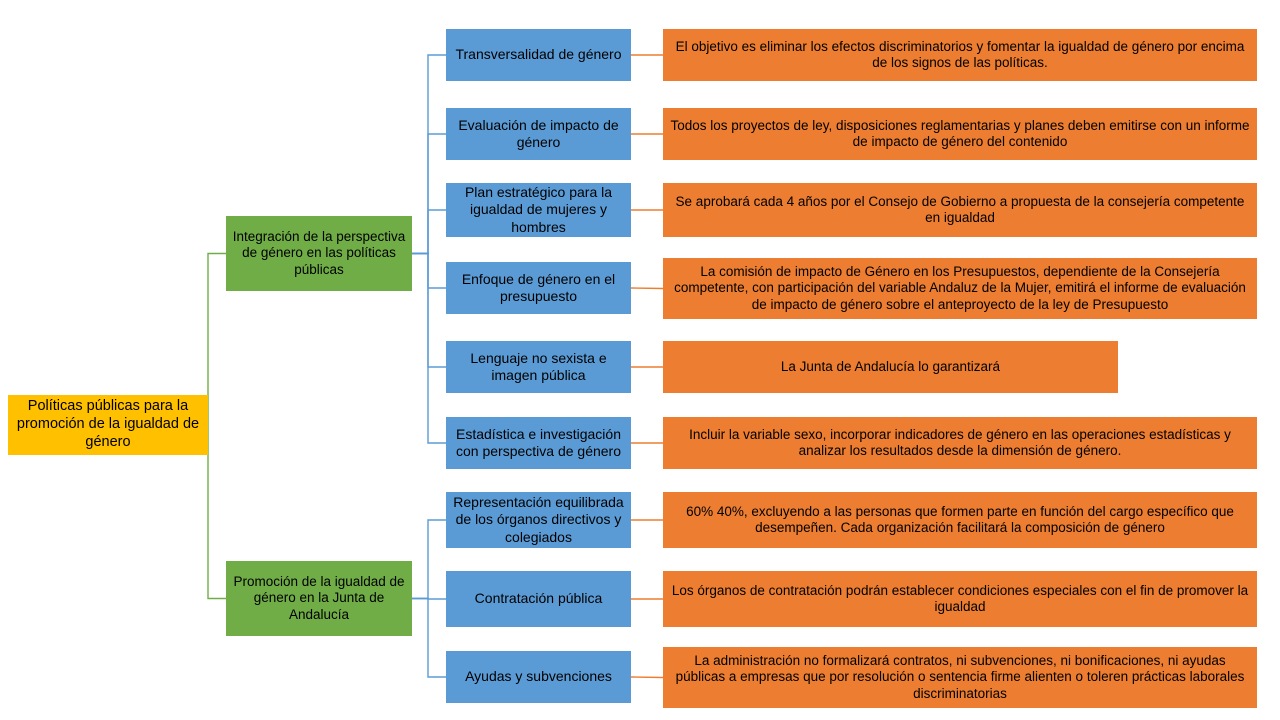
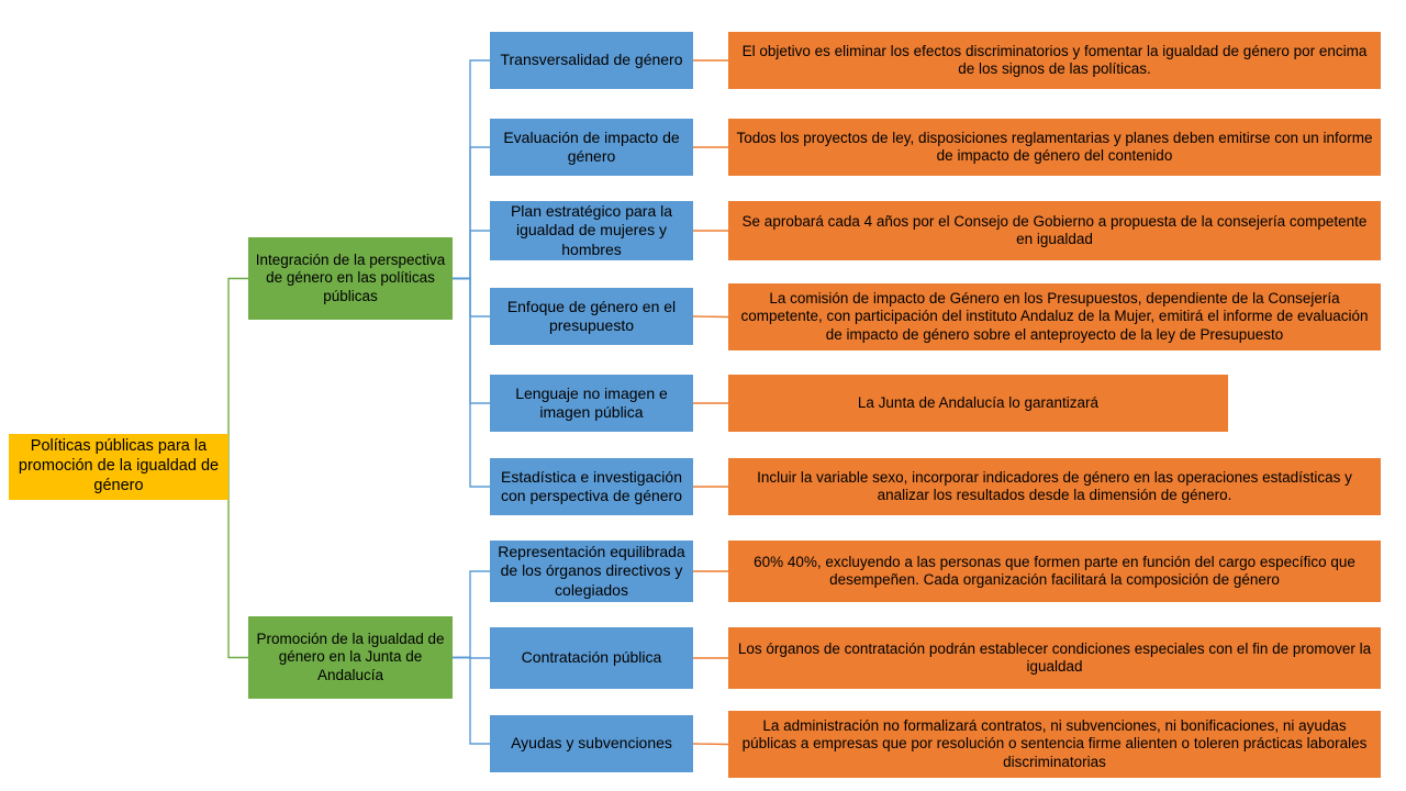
  Políticas públicas para la promoción de la igualdad de género
  Integración de la perspectiva de género en las políticas públicas
  Promoción de la igualdad de género en la Junta de Andalucía
  Transversalidad de género
  El objetivo es eliminar los efectos discriminatorios y fomentar la igualdad de género por encima de los signos de las políticas.
  Evaluación de impacto de género
  Todos los proyectos de ley, disposiciones reglamentarias y planes deben emitirse con un informe de impacto de género del contenido
  Plan estratégico para la igualdad de mujeres y hombres
  Se aprobará cada 4 años por el Consejo de Gobierno a propuesta de la consejería competente en igualdad
  Enfoque de género en el presupuesto
- La comisión de impacto de Género en los Presupuestos, dependiente de la Consejería competente, con participación del variable Andaluz de la Mujer, emitirá el informe de evaluación de impacto de género sobre el anteproyecto de la ley de Presupuesto
+ La comisión de impacto de Género en los Presupuestos, dependiente de la Consejería competente, con participación del instituto Andaluz de la Mujer, emitirá el informe de evaluación de impacto de género sobre el anteproyecto de la ley de Presupuesto
- Lenguaje no sexista e imagen pública
+ Lenguaje no imagen e imagen pública
  La Junta de Andalucía lo garantizará
  Estadística e investigación con perspectiva de género
  Incluir la variable sexo, incorporar indicadores de género en las operaciones estadísticas y analizar los resultados desde la dimensión de género.
  Representación equilibrada de los órganos directivos y colegiados
  60% 40%, excluyendo a las personas que formen parte en función del cargo específico que desempeñen. Cada organización facilitará la composición de género
  Contratación pública
  Los órganos de contratación podrán establecer condiciones especiales con el fin de promover la igualdad
  Ayudas y subvenciones
  La administración no formalizará contratos, ni subvenciones, ni bonificaciones, ni ayudas públicas a empresas que por resolución o sentencia firme alienten o toleren prácticas laborales discriminatorias
